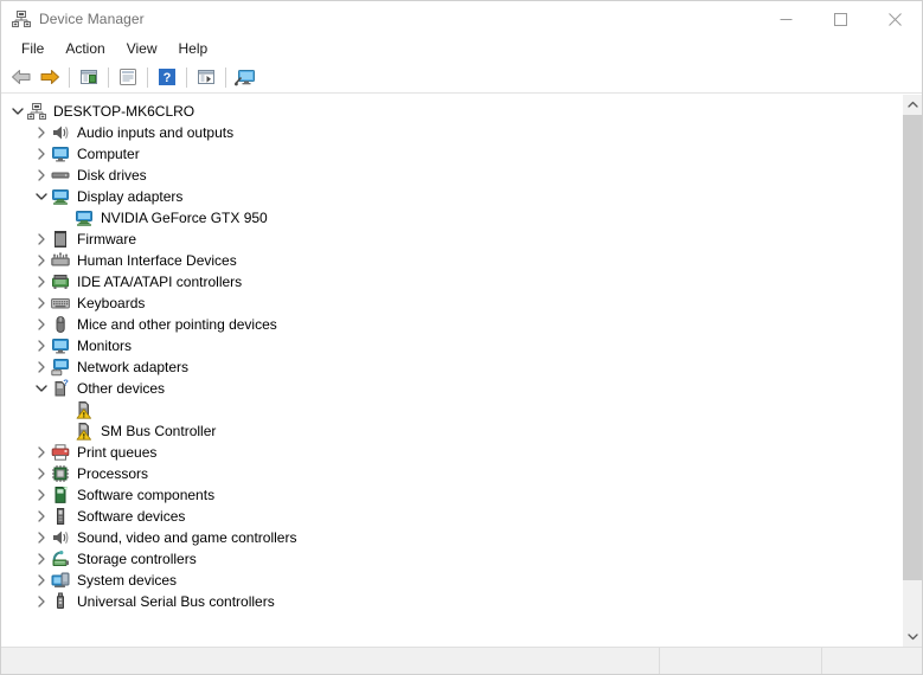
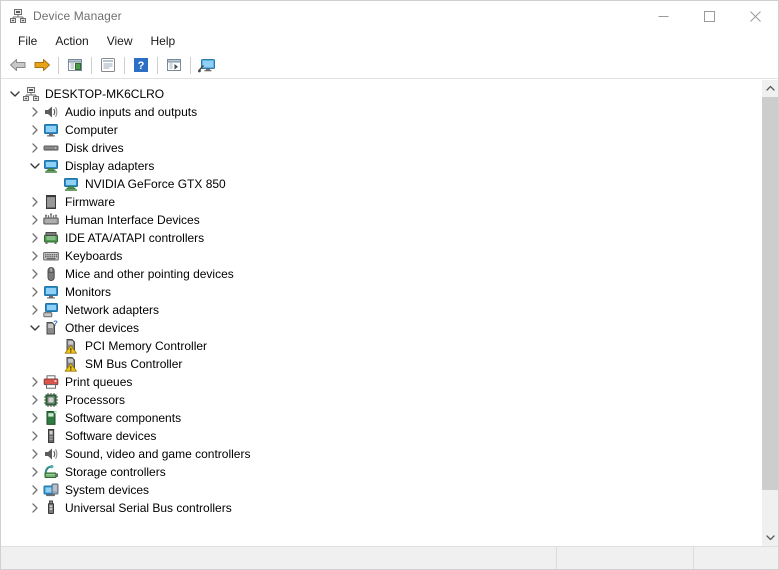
  Device Manager
  File
  Action
  View
  Help
  ?
  DESKTOP-MK6CLRO
  Audio inputs and outputs
  Computer
  Disk drives
  Display adapters
- NVIDIA GeForce GTX 950
+ NVIDIA GeForce GTX 850
  Firmware
  Human Interface Devices
  IDE ATA/ATAPI controllers
  Keyboards
  Mice and other pointing devices
  Monitors
  Network adapters
  ?
  Other devices
+ PCI Memory Controller
  SM Bus Controller
  Print queues
  Processors
  Software components
  Software devices
  Sound, video and game controllers
  Storage controllers
  System devices
  Universal Serial Bus controllers
